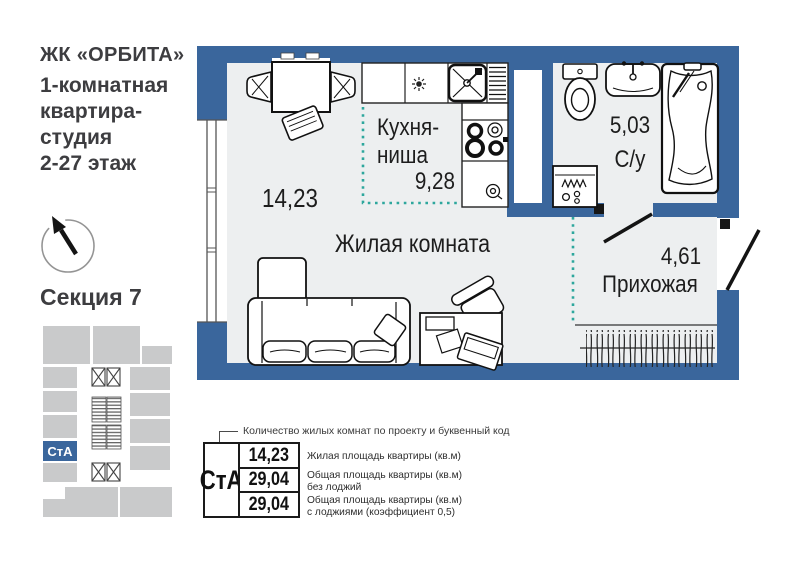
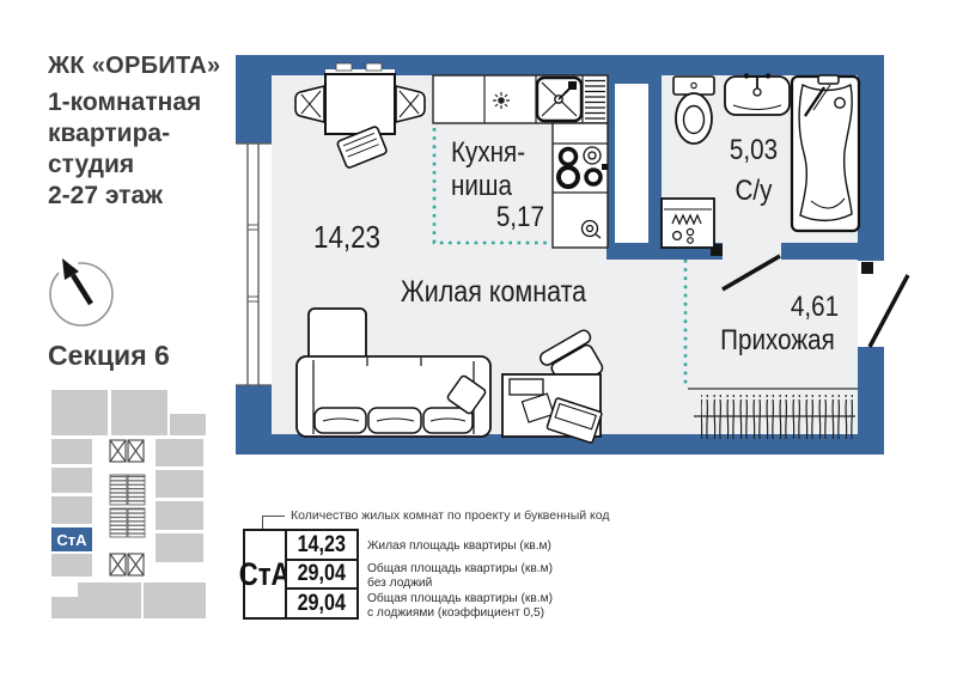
  ЖК «ОРБИТА»
  1-комнатная
  квартира-
  студия
  2-27 этаж
- Секция 7
+ Секция 6
  СтА
  14,23
  Жилая комната
  Кухня-
  ниша
- 9,28
+ 5,17
  5,03
  С/у
  4,61
  Прихожая
  Количество жилых комнат по проекту и буквенный код
  СтА
  14,23
  29,04
  29,04
  Жилая площадь квартиры (кв.м)
  Общая площадь квартиры (кв.м)
  без лоджий
  Общая площадь квартиры (кв.м)
  с лоджиями (коэффициент 0,5)
